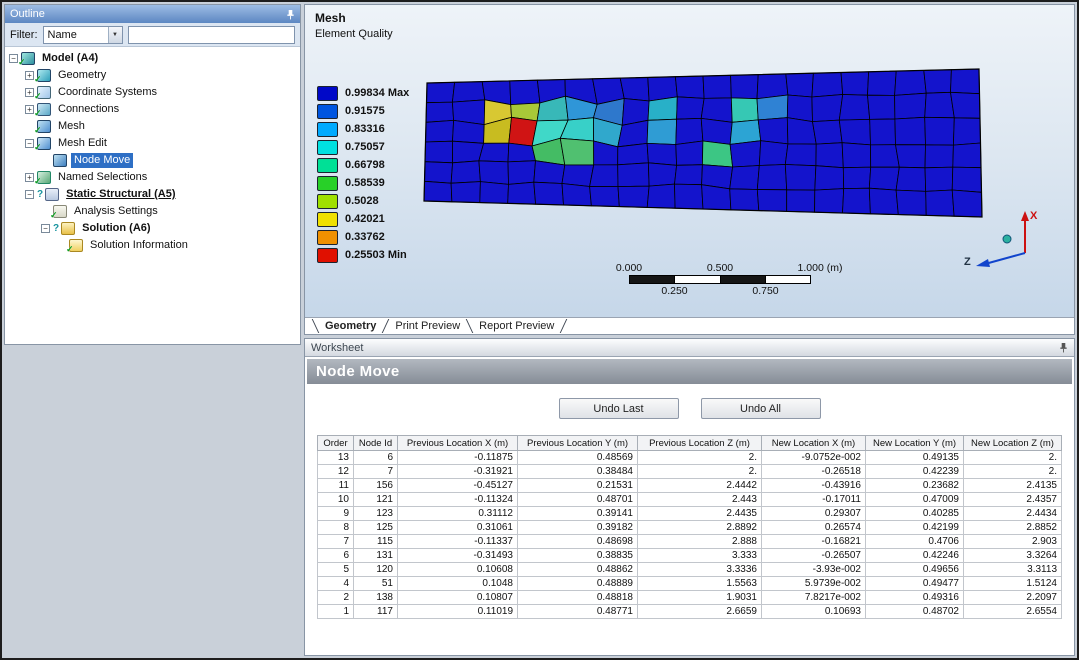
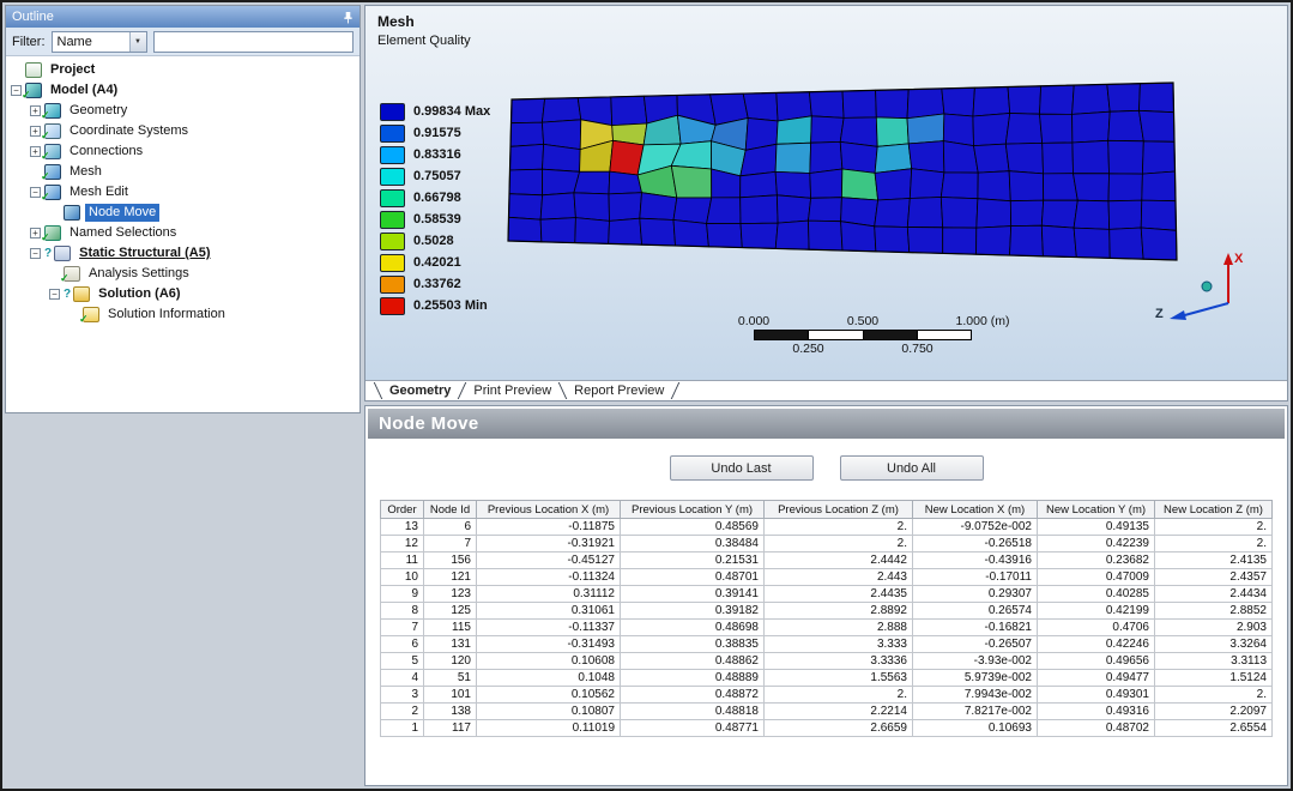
  Outline
  Filter:
  Name
+ Project
  −
  Model (A4)
  +
  Geometry
  +
  Coordinate Systems
  +
  Connections
  Mesh
  −
  Mesh Edit
  Node Move
  +
  Named Selections
  −
  ?
  Static Structural (A5)
  Analysis Settings
  −
  ?
  Solution (A6)
  Solution Information
  Mesh
  Element Quality
  0.99834 Max
  0.91575
  0.83316
  0.75057
  0.66798
  0.58539
  0.5028
  0.42021
  0.33762
  0.25503 Min
  0.000
  0.500
  1.000 (m)
  0.250
  0.750
  X
  Z
  Geometry
  Print Preview
  Report Preview
- Worksheet
  Node Move
  Undo Last
  Undo All
  Order	Node Id	Previous Location X (m)	Previous Location Y (m)	Previous Location Z (m)	New Location X (m)	New Location Y (m)	New Location Z (m)
  13	6	-0.11875	0.48569	2.	-9.0752e-002	0.49135	2.
  12	7	-0.31921	0.38484	2.	-0.26518	0.42239	2.
  11	156	-0.45127	0.21531	2.4442	-0.43916	0.23682	2.4135
  10	121	-0.11324	0.48701	2.443	-0.17011	0.47009	2.4357
  9	123	0.31112	0.39141	2.4435	0.29307	0.40285	2.4434
  8	125	0.31061	0.39182	2.8892	0.26574	0.42199	2.8852
  7	115	-0.11337	0.48698	2.888	-0.16821	0.4706	2.903
  6	131	-0.31493	0.38835	3.333	-0.26507	0.42246	3.3264
  5	120	0.10608	0.48862	3.3336	-3.93e-002	0.49656	3.3113
  4	51	0.1048	0.48889	1.5563	5.9739e-002	0.49477	1.5124
+ 3	101	0.10562	0.48872	2.	7.9943e-002	0.49301	2.
- 2	138	0.10807	0.48818	1.9031	7.8217e-002	0.49316	2.2097
+ 2	138	0.10807	0.48818	2.2214	7.8217e-002	0.49316	2.2097
  1	117	0.11019	0.48771	2.6659	0.10693	0.48702	2.6554
